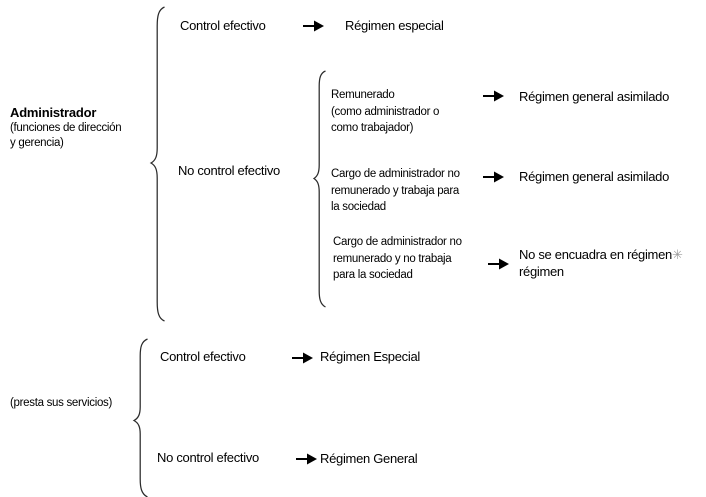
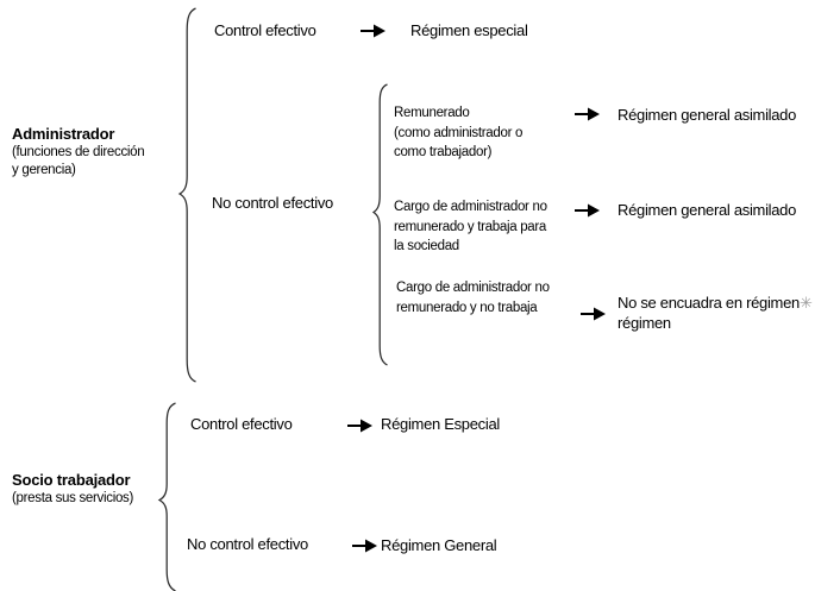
  Administrador
  (funciones de dirección
  y gerencia)
  Control efectivo
  Régimen especial
  No control efectivo
  Remunerado
  (como administrador o
  como trabajador)
  Régimen general asimilado
  Cargo de administrador no
  remunerado y trabaja para
  la sociedad
  Régimen general asimilado
  Cargo de administrador no
  remunerado y no trabaja
- para la sociedad
  No se encuadra en régimen✳
  régimen
+ Socio trabajador
  (presta sus servicios)
  Control efectivo
  Régimen Especial
  No control efectivo
  Régimen General
